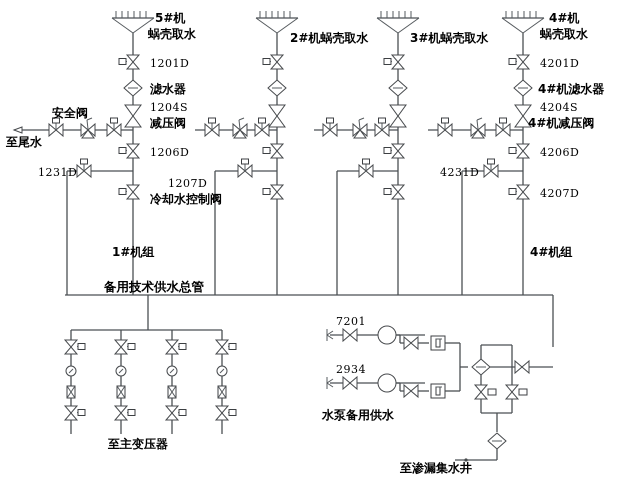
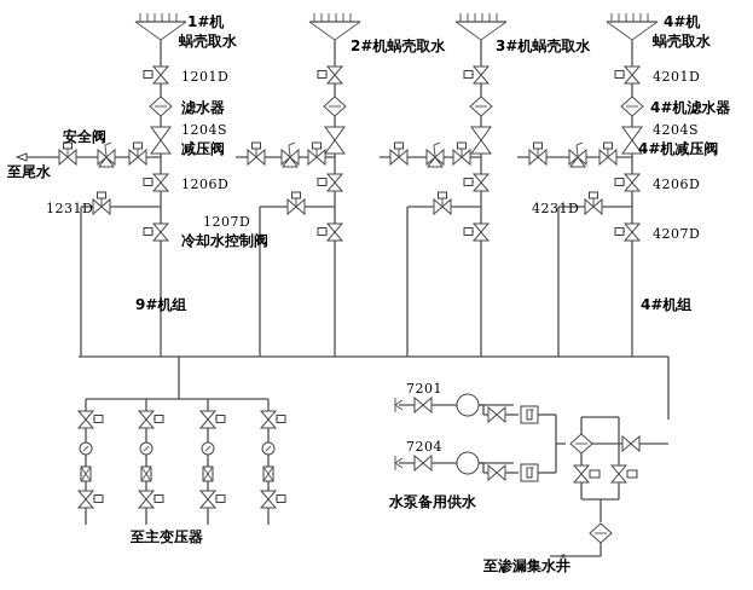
- 5#机
+ 1#机
  蜗壳取水
  1201D
  滤水器
  1204S
  减压阀
  1206D
  1207D
  冷却水控制阀
  1231D
- 1#机组
+ 9#机组
  安全阀
  至尾水
  2#机蜗壳取水
  3#机蜗壳取水
  4#机
  蜗壳取水
  4201D
  4#机滤水器
  4204S
  4#机减压阀
  4206D
  4207D
  4231D
  4#机组
- 备用技术供水总管
  至主变压器
  7201
- 2934
+ 7204
  水泵备用供水
  至渗漏集水井
